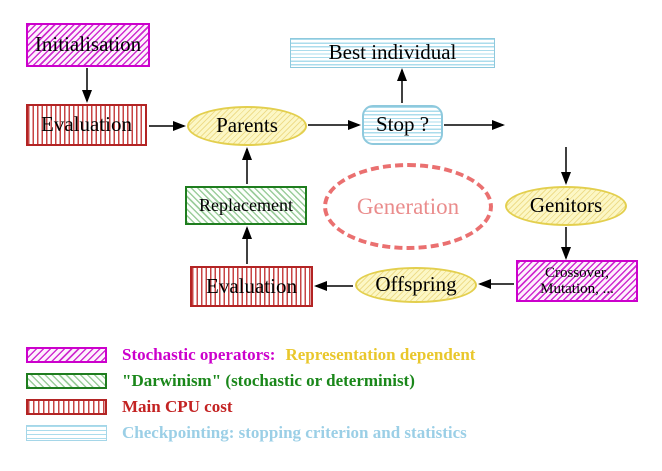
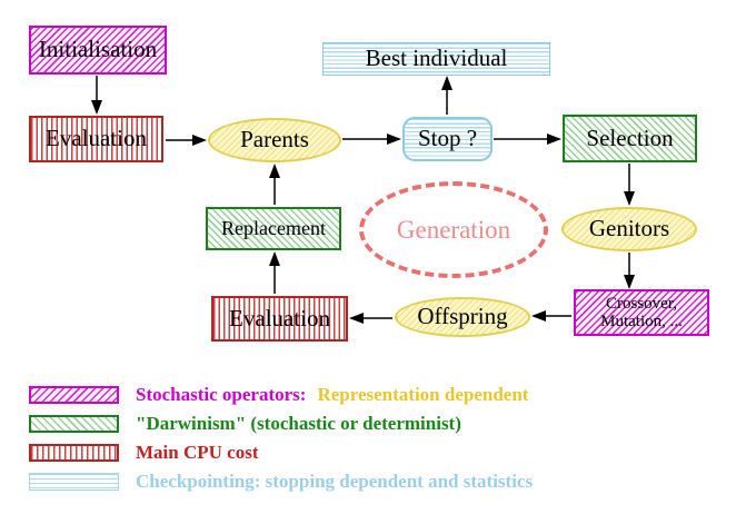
  Initialisation
  Evaluation
  Parents
  Best individual
  Stop ?
+ Selection
  Genitors
  Crossover,
  Mutation, ...
  Offspring
  Evaluation
  Replacement
  Generation
  Stochastic operators:
  Representation dependent
  "Darwinism" (stochastic or determinist)
  Main CPU cost
- Checkpointing: stopping criterion and statistics
+ Checkpointing: stopping dependent and statistics
